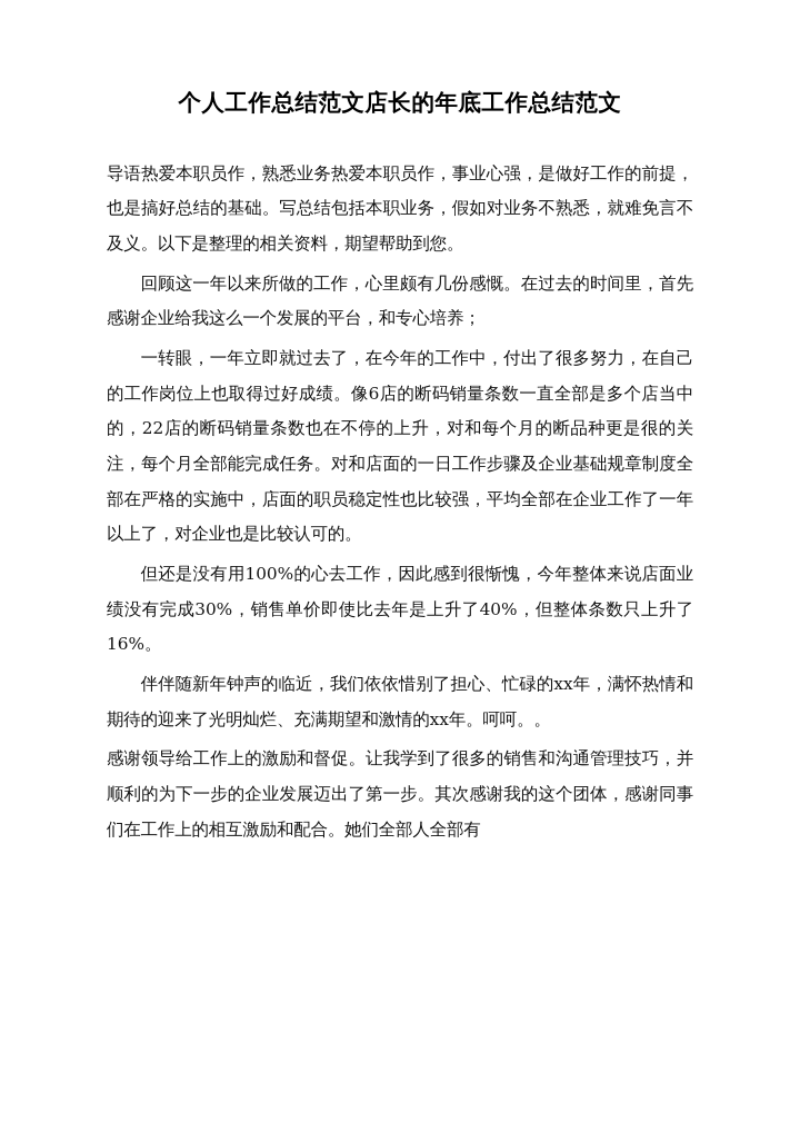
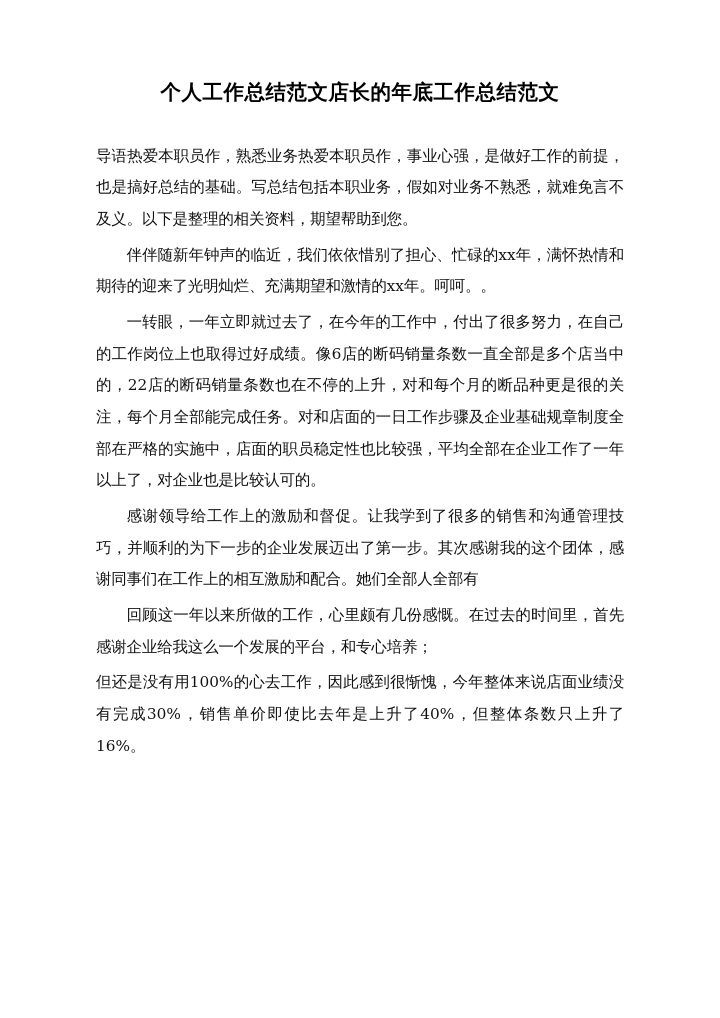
  个人工作总结范文店长的年底工作总结范文
  导语热爱本职员作，熟悉业务热爱本职员作，事业心强，是做好工作的前提，也是搞好总结的基础。写总结包括本职业务，假如对业务不熟悉，就难免言不及义。以下是整理的相关资料，期望帮助到您。
- 回顾这一年以来所做的工作，心里颇有几份感慨。在过去的时间里，首先感谢企业给我这么一个发展的平台，和专心培养；
+ 伴伴随新年钟声的临近，我们依依惜别了担心、忙碌的xx年，满怀热情和期待的迎来了光明灿烂、充满期望和激情的xx年。呵呵。。
  一转眼，一年立即就过去了，在今年的工作中，付出了很多努力，在自己的工作岗位上也取得过好成绩。像6店的断码销量条数一直全部是多个店当中的，22店的断码销量条数也在不停的上升，对和每个月的断品种更是很的关注，每个月全部能完成任务。对和店面的一日工作步骤及企业基础规章制度全部在严格的实施中，店面的职员稳定性也比较强，平均全部在企业工作了一年以上了，对企业也是比较认可的。
- 但还是没有用100%的心去工作，因此感到很惭愧，今年整体来说店面业绩没有完成30%，销售单价即使比去年是上升了40%，但整体条数只上升了16%。
+ 感谢领导给工作上的激励和督促。让我学到了很多的销售和沟通管理技巧，并顺利的为下一步的企业发展迈出了第一步。其次感谢我的这个团体，感谢同事们在工作上的相互激励和配合。她们全部人全部有
- 伴伴随新年钟声的临近，我们依依惜别了担心、忙碌的xx年，满怀热情和期待的迎来了光明灿烂、充满期望和激情的xx年。呵呵。。
+ 回顾这一年以来所做的工作，心里颇有几份感慨。在过去的时间里，首先感谢企业给我这么一个发展的平台，和专心培养；
- 感谢领导给工作上的激励和督促。让我学到了很多的销售和沟通管理技巧，并顺利的为下一步的企业发展迈出了第一步。其次感谢我的这个团体，感谢同事们在工作上的相互激励和配合。她们全部人全部有
+ 但还是没有用100%的心去工作，因此感到很惭愧，今年整体来说店面业绩没有完成30%，销售单价即使比去年是上升了40%，但整体条数只上升了16%。
